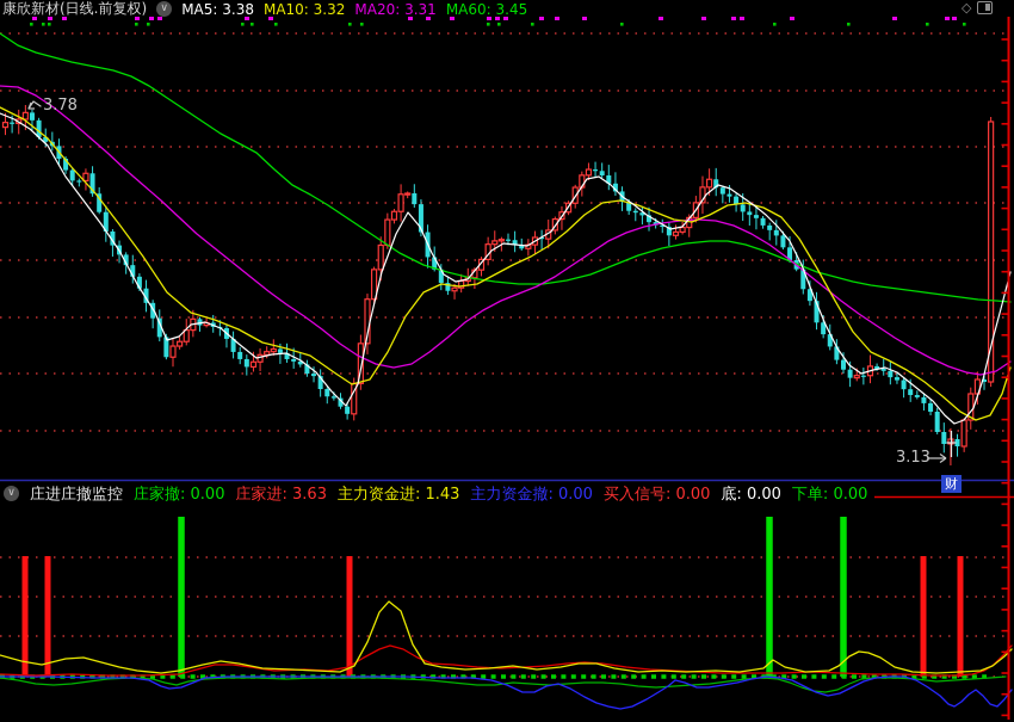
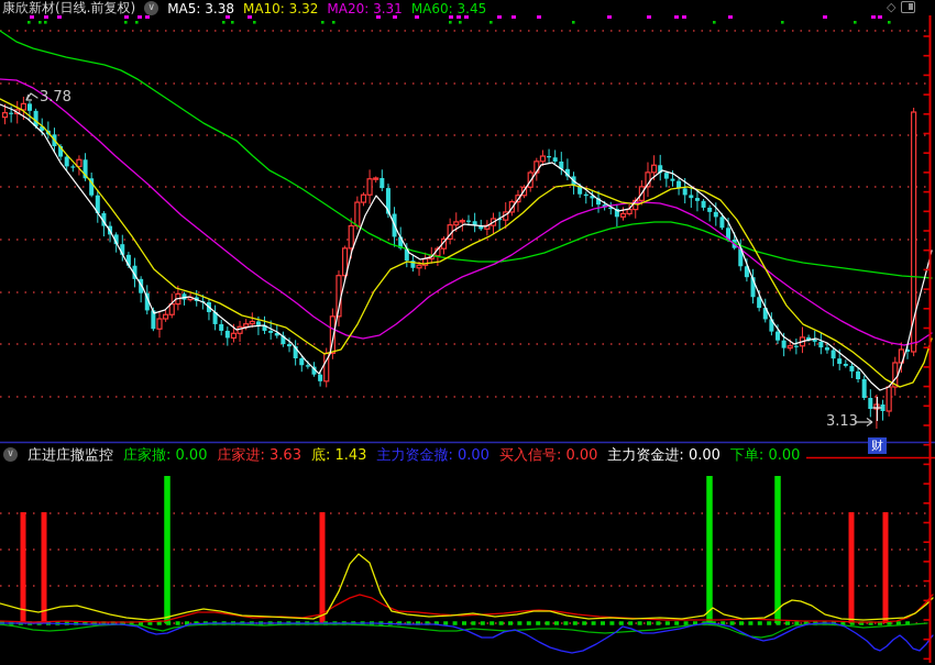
  康欣新材(日线.前复权)
  ∨
  MA5: 3.38
  MA10: 3.32
  MA20: 3.31
  MA60: 3.45
  ◇
  3.78
  3.13
  财
  ∨
  庄进庄撤监控
  庄家撤: 0.00
  庄家进: 3.63
- 主力资金进: 1.43
+ 底: 1.43
  主力资金撤: 0.00
  买入信号: 0.00
- 底: 0.00
+ 主力资金进: 0.00
  下单: 0.00
